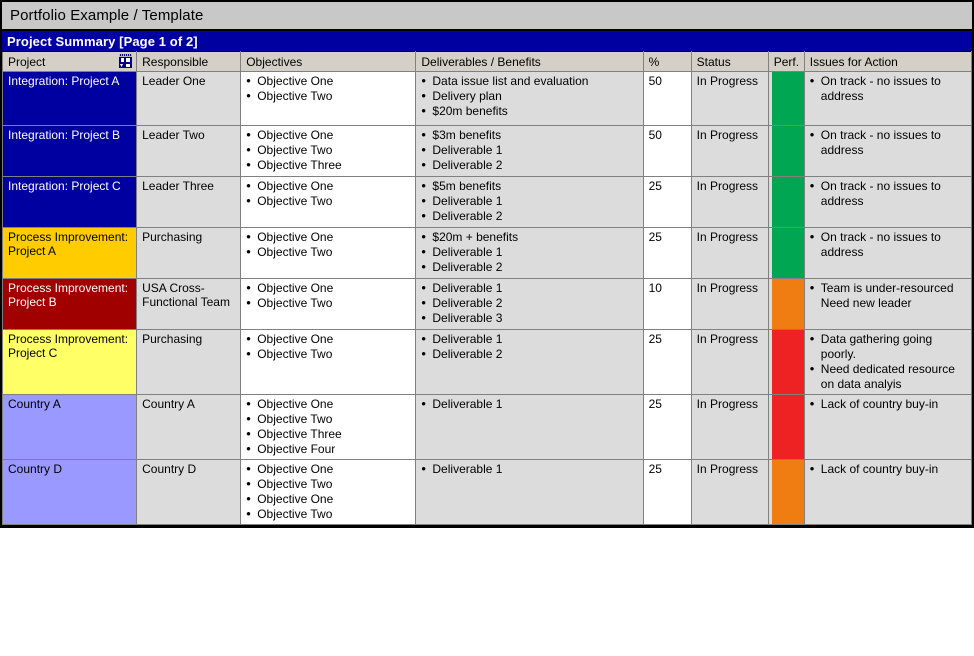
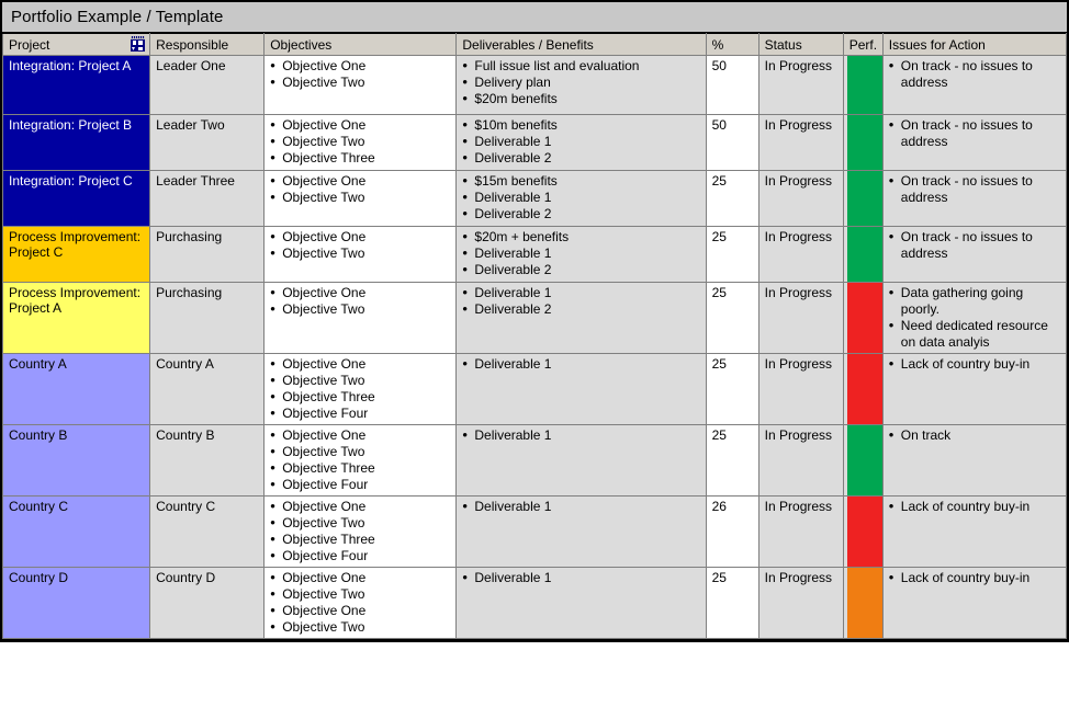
  Portfolio Example / Template
- Project Summary [Page 1 of 2]
  Project	Responsible	Objectives	Deliverables / Benefits	%	Status	Perf.	Issues for Action
- Integration: Project A	Leader One	Objective OneObjective Two	Data issue list and evaluationDelivery plan$20m benefits	50	In Progress		On track - no issues to address
+ Integration: Project A	Leader One	Objective OneObjective Two	Full issue list and evaluationDelivery plan$20m benefits	50	In Progress		On track - no issues to address
- Integration: Project B	Leader Two	Objective OneObjective TwoObjective Three	$3m benefitsDeliverable 1Deliverable 2	50	In Progress		On track - no issues to address
+ Integration: Project B	Leader Two	Objective OneObjective TwoObjective Three	$10m benefitsDeliverable 1Deliverable 2	50	In Progress		On track - no issues to address
- Integration: Project C	Leader Three	Objective OneObjective Two	$5m benefitsDeliverable 1Deliverable 2	25	In Progress		On track - no issues to address
+ Integration: Project C	Leader Three	Objective OneObjective Two	$15m benefitsDeliverable 1Deliverable 2	25	In Progress		On track - no issues to address
- Process Improvement: Project A	Purchasing	Objective OneObjective Two	$20m + benefitsDeliverable 1Deliverable 2	25	In Progress		On track - no issues to address
+ Process Improvement: Project C	Purchasing	Objective OneObjective Two	$20m + benefitsDeliverable 1Deliverable 2	25	In Progress		On track - no issues to address
- Process Improvement: Project B	USA Cross-Functional Team	Objective OneObjective Two	Deliverable 1Deliverable 2Deliverable 3	10	In Progress		Team is under-resourced Need new leader
- Process Improvement: Project C	Purchasing	Objective OneObjective Two	Deliverable 1Deliverable 2	25	In Progress		Data gathering going poorly.Need dedicated resource on data analyis
+ Process Improvement: Project A	Purchasing	Objective OneObjective Two	Deliverable 1Deliverable 2	25	In Progress		Data gathering going poorly.Need dedicated resource on data analyis
  Country A	Country A	Objective OneObjective TwoObjective ThreeObjective Four	Deliverable 1	25	In Progress		Lack of country buy-in
+ Country B	Country B	Objective OneObjective TwoObjective ThreeObjective Four	Deliverable 1	25	In Progress		On track
+ Country C	Country C	Objective OneObjective TwoObjective ThreeObjective Four	Deliverable 1	26	In Progress		Lack of country buy-in
  Country D	Country D	Objective OneObjective TwoObjective OneObjective Two	Deliverable 1	25	In Progress		Lack of country buy-in
